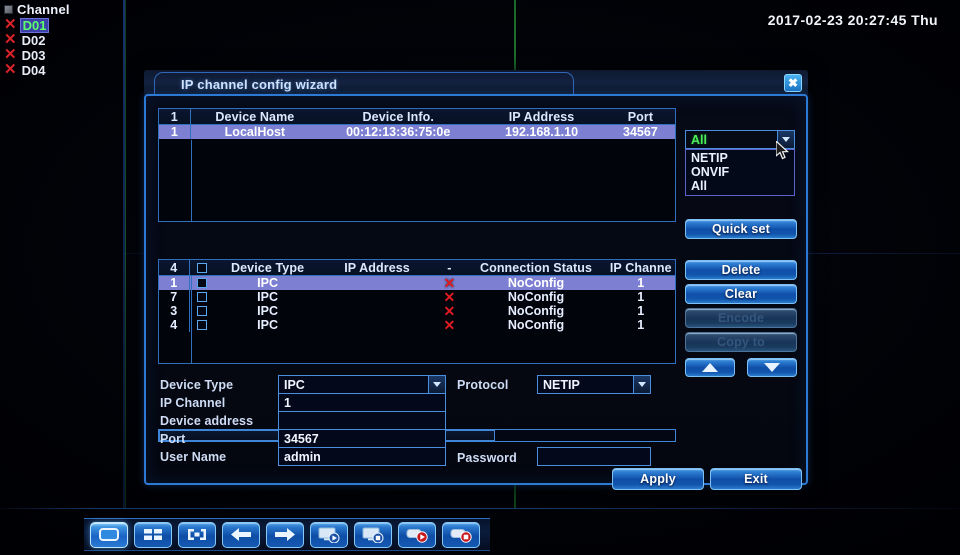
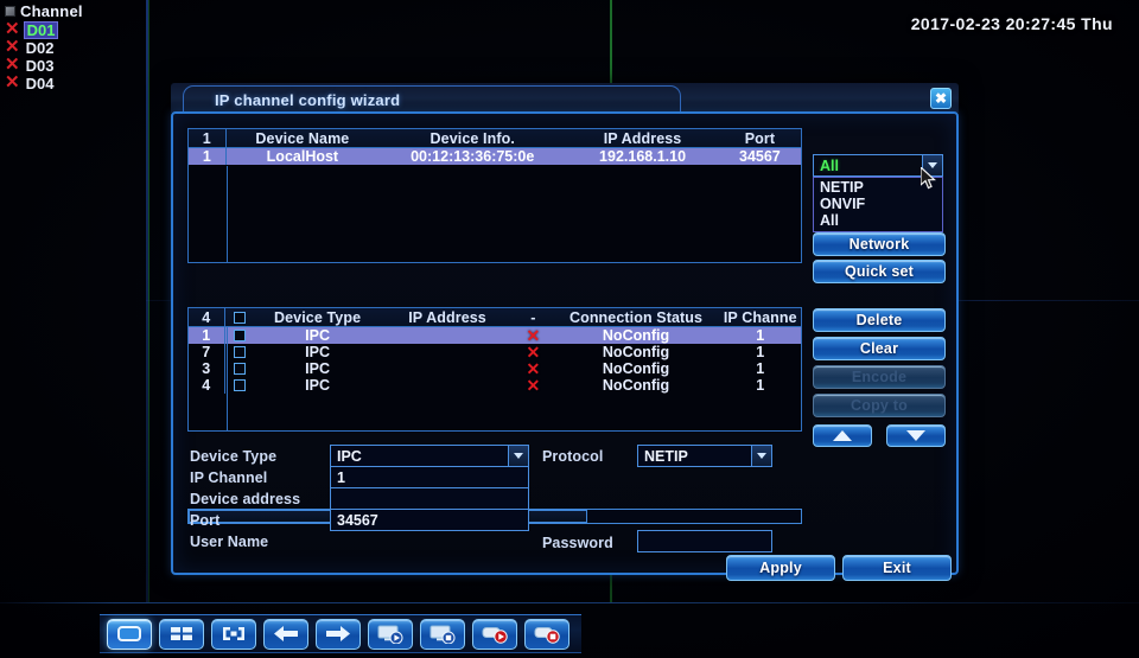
  Channel
  ✕
  D01
  ✕
  D02
  ✕
  D03
  ✕
  D04
  2017-02-23 20:27:45 Thu
  IP channel config wizard
  ✖
  1
  Device Name
  Device Info.
  IP Address
  Port
  1
  LocalHost
  00:12:13:36:75:0e
  192.168.1.10
  34567
  All
  NETIP
  ONVIF
  All
+ Network
  Quick set
  Delete
  Clear
  Encode
  Copy to
  4
  Device Type
  IP Address
  -
  Connection Status
  IP Channe
  1
  IPC
  ✕
  NoConfig
  1
  7
  IPC
  ✕
  NoConfig
  1
  3
  IPC
  ✕
  NoConfig
  1
  4
  IPC
  ✕
  NoConfig
  1
  Device Type
  IPC
  Protocol
  NETIP
  IP Channel
  1
  Device address
  Port
  34567
  User Name
- admin
  Password
  Apply
  Exit
